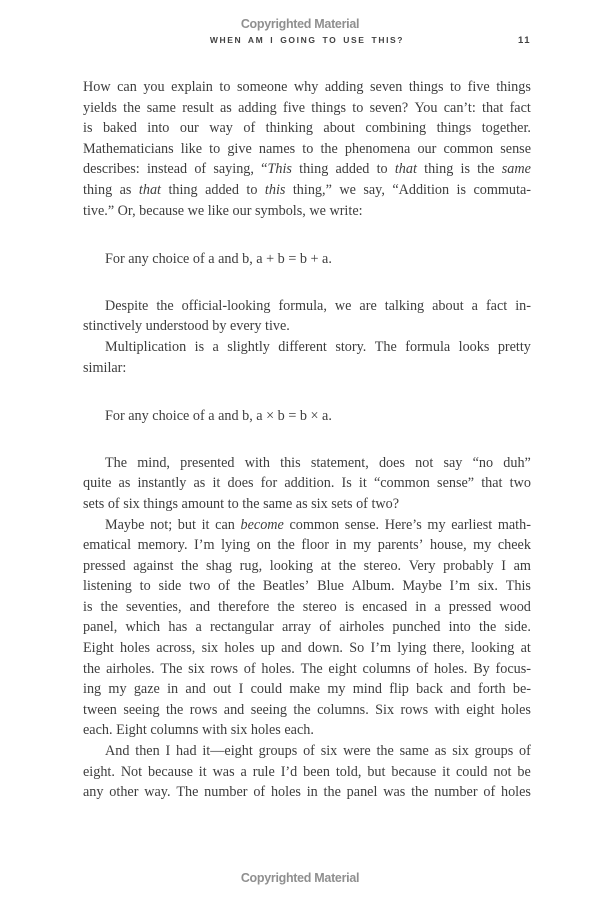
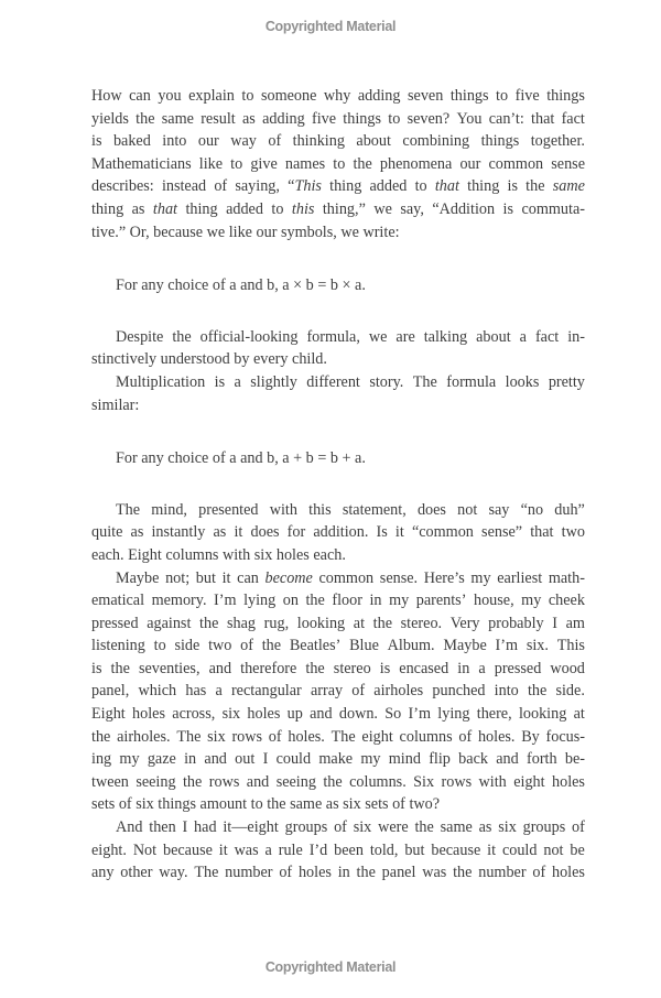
  Copyrighted Material
- WHEN AM I GOING TO USE THIS?
- 11
  How
  can
  you
  explain
  to
  someone
  why
  adding
  seven
  things
  to
  five
  things
  yields
  the
  same
  result
  as
  adding
  five
  things
  to
  seven?
  You
  can’t:
  that
  fact
  is
  baked
  into
  our
  way
  of
  thinking
  about
  combining
  things
  together.
  Mathematicians
  like
  to
  give
  names
  to
  the
  phenomena
  our
  common
  sense
  describes:
  instead
  of
  saying,
  “This
  thing
  added
  to
  that
  thing
  is
  the
  same
  thing
  as
  that
  thing
  added
  to
  this
  thing,”
  we
  say,
  “Addition
  is
  commuta-
  tive.” Or, because we like our symbols, we write:
- For any choice of a and b, a + b = b + a.
+ For any choice of a and b, a × b = b × a.
  Despite
  the
  official-looking
  formula,
  we
  are
  talking
  about
  a
  fact
  in-
- stinctively understood by every tive.
+ stinctively understood by every child.
  Multiplication
  is
  a
  slightly
  different
  story.
  The
  formula
  looks
  pretty
  similar:
- For any choice of a and b, a × b = b × a.
+ For any choice of a and b, a + b = b + a.
  The
  mind,
  presented
  with
  this
  statement,
  does
  not
  say
  “no
  duh”
  quite
  as
  instantly
  as
  it
  does
  for
  addition.
  Is
  it
  “common
  sense”
  that
  two
- sets of six things amount to the same as six sets of two?
+ each. Eight columns with six holes each.
  Maybe
  not;
  but
  it
  can
  become
  common
  sense.
  Here’s
  my
  earliest
  math-
  ematical
  memory.
  I’m
  lying
  on
  the
  floor
  in
  my
  parents’
  house,
  my
  cheek
  pressed
  against
  the
  shag
  rug,
  looking
  at
  the
  stereo.
  Very
  probably
  I
  am
  listening
  to
  side
  two
  of
  the
  Beatles’
  Blue
  Album.
  Maybe
  I’m
  six.
  This
  is
  the
  seventies,
  and
  therefore
  the
  stereo
  is
  encased
  in
  a
  pressed
  wood
  panel,
  which
  has
  a
  rectangular
  array
  of
  airholes
  punched
  into
  the
  side.
  Eight
  holes
  across,
  six
  holes
  up
  and
  down.
  So
  I’m
  lying
  there,
  looking
  at
  the
  airholes.
  The
  six
  rows
  of
  holes.
  The
  eight
  columns
  of
  holes.
  By
  focus-
  ing
  my
  gaze
  in
  and
  out
  I
  could
  make
  my
  mind
  flip
  back
  and
  forth
  be-
  tween
  seeing
  the
  rows
  and
  seeing
  the
  columns.
  Six
  rows
  with
  eight
  holes
- each. Eight columns with six holes each.
+ sets of six things amount to the same as six sets of two?
  And
  then
  I
  had
  it—eight
  groups
  of
  six
  were
  the
  same
  as
  six
  groups
  of
  eight.
  Not
  because
  it
  was
  a
  rule
  I’d
  been
  told,
  but
  because
  it
  could
  not
  be
  any
  other
  way.
  The
  number
  of
  holes
  in
  the
  panel
  was
  the
  number
  of
  holes
  Copyrighted Material
